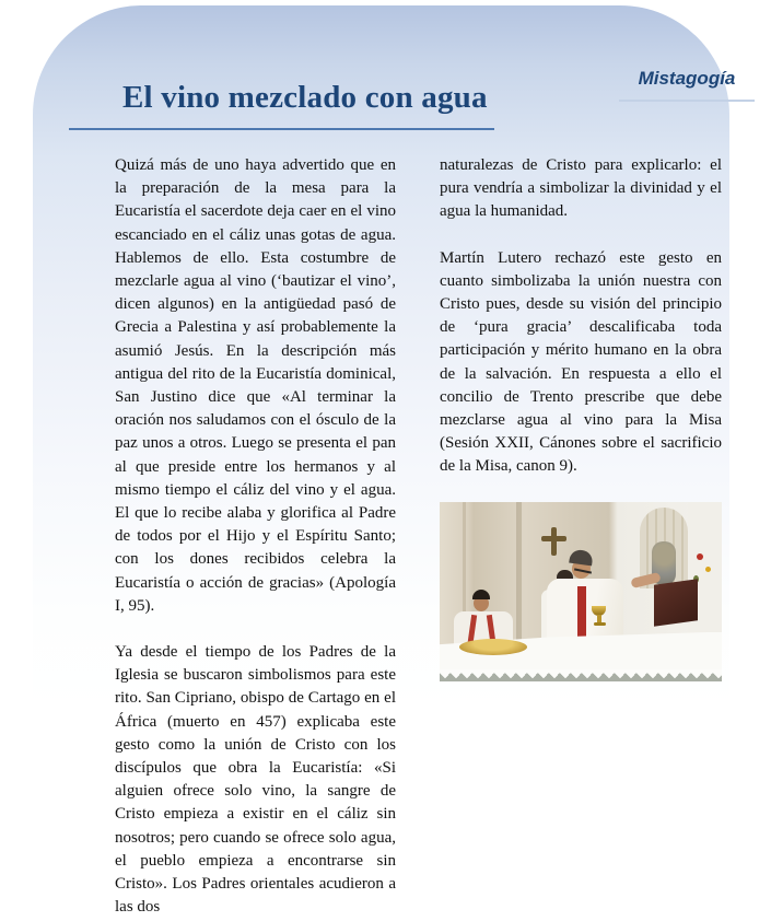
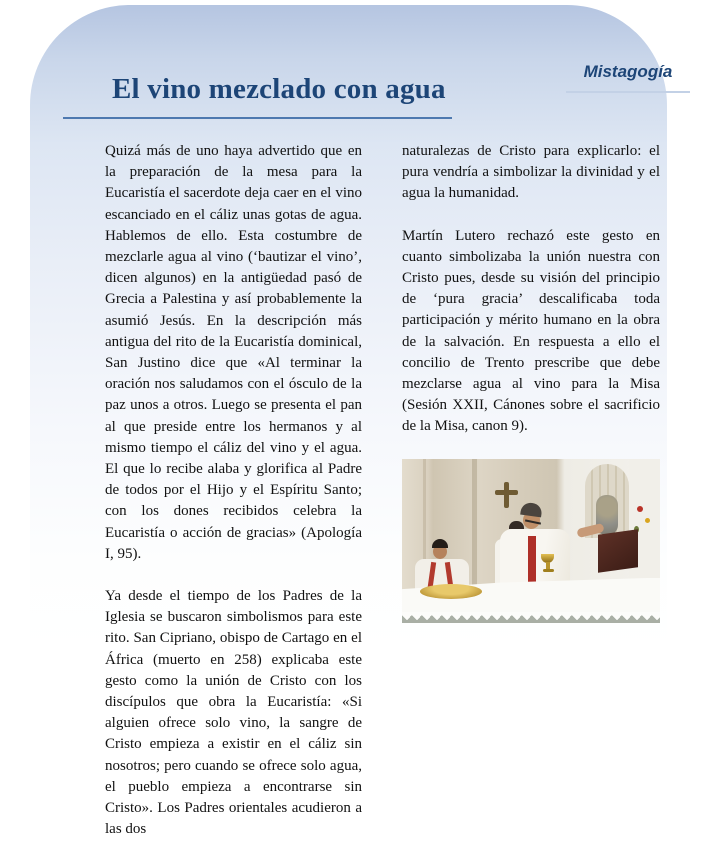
  El vino mezclado con agua
  Mistagogía
  Quizá más de uno haya advertido que en la preparación de la mesa para la Eucaristía el sacerdote deja caer en el vino escanciado en el cáliz unas gotas de agua. Hablemos de ello. Esta costumbre de mezclarle agua al vino (‘bautizar el vino’, dicen algunos) en la antigüedad pasó de Grecia a Palestina y así probablemente la asumió Jesús. En la descripción más antigua del rito de la Eucaristía dominical, San Justino dice que «Al terminar la oración nos saludamos con el ósculo de la paz unos a otros. Luego se presenta el pan al que preside entre los hermanos y al mismo tiempo el cáliz del vino y el agua. El que lo recibe alaba y glorifica al Padre de todos por el Hijo y el Espíritu Santo; con los dones recibidos celebra la Eucaristía o acción de gracias» (Apología I, 95).
- Ya desde el tiempo de los Padres de la Iglesia se buscaron simbolismos para este rito. San Cipriano, obispo de Cartago en el África (muerto en 457) explicaba este gesto como la unión de Cristo con los discípulos que obra la Eucaristía: «Si alguien ofrece solo vino, la sangre de Cristo empieza a existir en el cáliz sin nosotros; pero cuando se ofrece solo agua, el pueblo empieza a encontrarse sin Cristo». Los Padres orientales acudieron a las dos
+ Ya desde el tiempo de los Padres de la Iglesia se buscaron simbolismos para este rito. San Cipriano, obispo de Cartago en el África (muerto en 258) explicaba este gesto como la unión de Cristo con los discípulos que obra la Eucaristía: «Si alguien ofrece solo vino, la sangre de Cristo empieza a existir en el cáliz sin nosotros; pero cuando se ofrece solo agua, el pueblo empieza a encontrarse sin Cristo». Los Padres orientales acudieron a las dos
  naturalezas de Cristo para explicarlo: el pura vendría a simbolizar la divinidad y el agua la humanidad.
  Martín Lutero rechazó este gesto en cuanto simbolizaba la unión nuestra con Cristo pues, desde su visión del principio de ‘pura gracia’ descalificaba toda participación y mérito humano en la obra de la salvación. En respuesta a ello el concilio de Trento prescribe que debe mezclarse agua al vino para la Misa (Sesión XXII, Cánones sobre el sacrificio de la Misa, canon 9).
